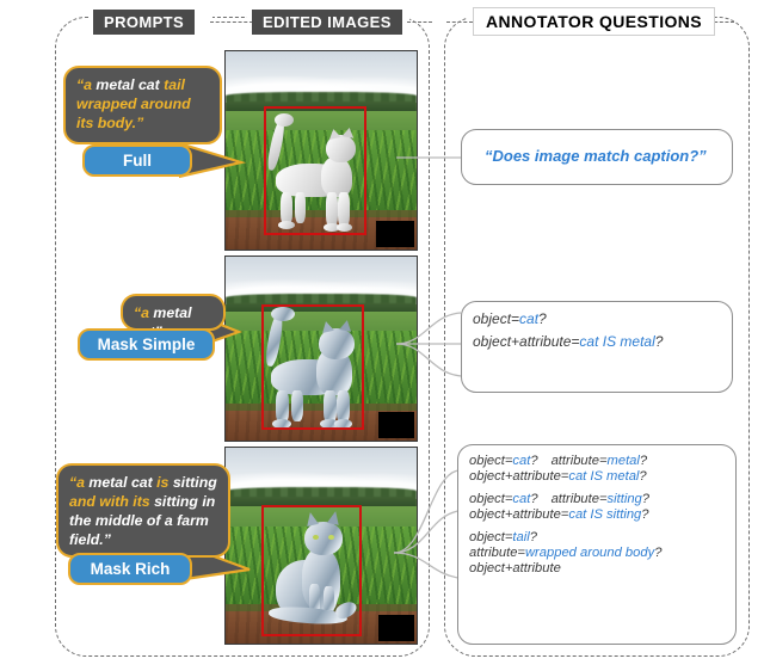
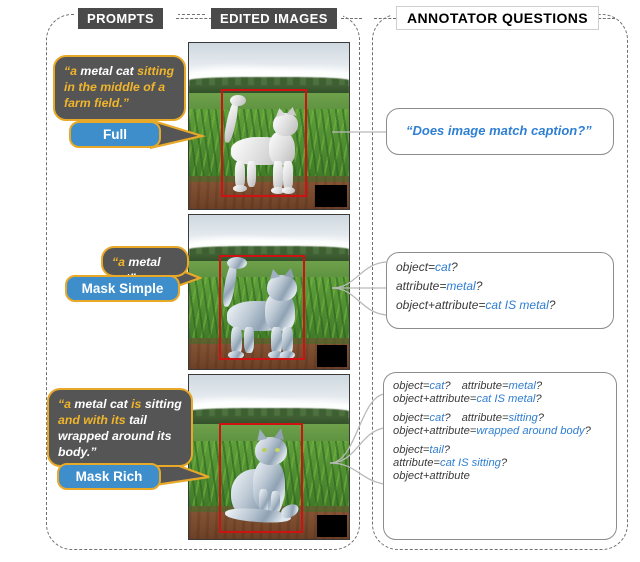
  PROMPTS
  EDITED IMAGES
  ANNOTATOR QUESTIONS
- “a metal cat tail wrapped around its body.”
+ “a metal cat sitting in the middle of a farm field.”
  Full
  Mask Simple
- “a metal cat is sitting and with its sitting in the middle of a farm field.”
+ “a metal cat is sitting and with its tail wrapped around its body.”
  Mask Rich
  “Does image match caption?”
  object=cat?
+ attribute=metal?
  object+attribute=cat IS metal?
  object=cat? attribute=metal?
  object+attribute=cat IS metal?
  object=cat? attribute=sitting?
- object+attribute=cat IS sitting?
+ object+attribute=wrapped around body?
  object=tail?
- attribute=wrapped around body?
+ attribute=cat IS sitting?
  object+attribute
